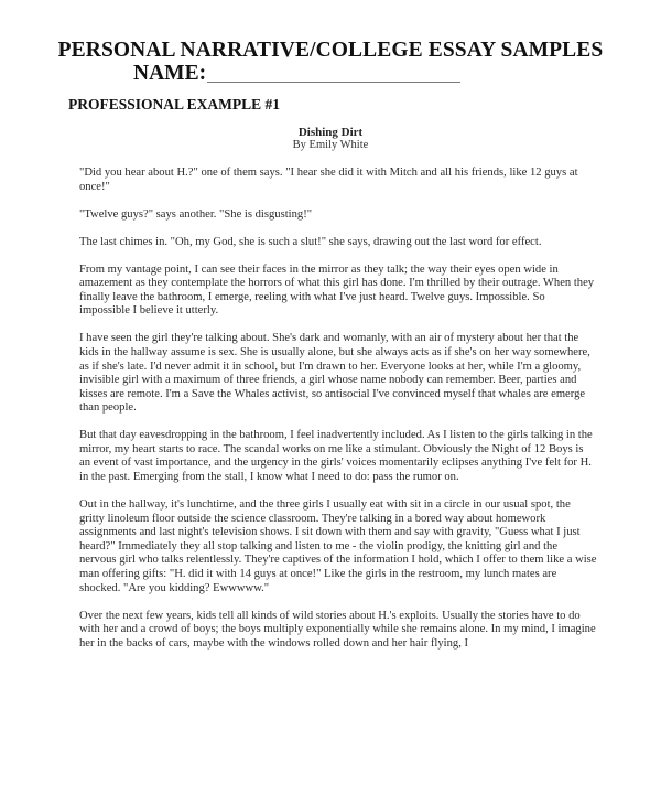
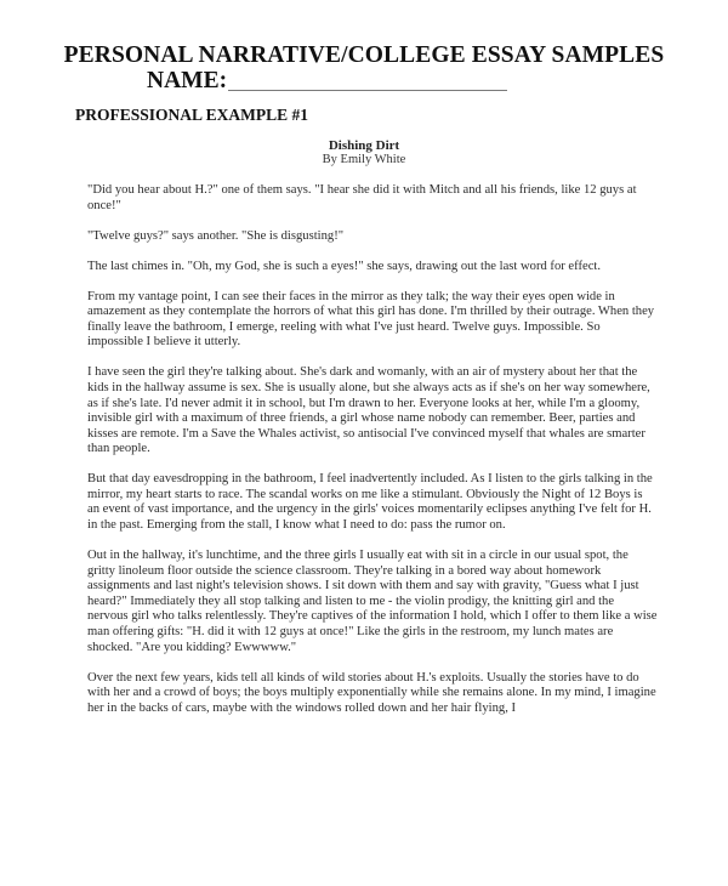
  PERSONAL NARRATIVE/COLLEGE ESSAY SAMPLES
  NAME:
  PROFESSIONAL EXAMPLE #1
  Dishing Dirt
  By Emily White
  "Did you hear about H.?" one of them says. "I hear she did it with Mitch and all his friends, like 12 guys at once!"
  "Twelve guys?" says another. "She is disgusting!"
- The last chimes in. "Oh, my God, she is such a slut!" she says, drawing out the last word for effect.
+ The last chimes in. "Oh, my God, she is such a eyes!" she says, drawing out the last word for effect.
  From my vantage point, I can see their faces in the mirror as they talk; the way their eyes open wide in amazement as they contemplate the horrors of what this girl has done. I'm thrilled by their outrage. When they finally leave the bathroom, I emerge, reeling with what I've just heard. Twelve guys. Impossible. So impossible I believe it utterly.
- I have seen the girl they're talking about. She's dark and womanly, with an air of mystery about her that the kids in the hallway assume is sex. She is usually alone, but she always acts as if she's on her way somewhere, as if she's late. I'd never admit it in school, but I'm drawn to her. Everyone looks at her, while I'm a gloomy, invisible girl with a maximum of three friends, a girl whose name nobody can remember. Beer, parties and kisses are remote. I'm a Save the Whales activist, so antisocial I've convinced myself that whales are emerge than people.
+ I have seen the girl they're talking about. She's dark and womanly, with an air of mystery about her that the kids in the hallway assume is sex. She is usually alone, but she always acts as if she's on her way somewhere, as if she's late. I'd never admit it in school, but I'm drawn to her. Everyone looks at her, while I'm a gloomy, invisible girl with a maximum of three friends, a girl whose name nobody can remember. Beer, parties and kisses are remote. I'm a Save the Whales activist, so antisocial I've convinced myself that whales are smarter than people.
  But that day eavesdropping in the bathroom, I feel inadvertently included. As I listen to the girls talking in the mirror, my heart starts to race. The scandal works on me like a stimulant. Obviously the Night of 12 Boys is an event of vast importance, and the urgency in the girls' voices momentarily eclipses anything I've felt for H. in the past. Emerging from the stall, I know what I need to do: pass the rumor on.
- Out in the hallway, it's lunchtime, and the three girls I usually eat with sit in a circle in our usual spot, the gritty linoleum floor outside the science classroom. They're talking in a bored way about homework assignments and last night's television shows. I sit down with them and say with gravity, "Guess what I just heard?" Immediately they all stop talking and listen to me - the violin prodigy, the knitting girl and the nervous girl who talks relentlessly. They're captives of the information I hold, which I offer to them like a wise man offering gifts: "H. did it with 14 guys at once!" Like the girls in the restroom, my lunch mates are shocked. "Are you kidding? Ewwwww."
+ Out in the hallway, it's lunchtime, and the three girls I usually eat with sit in a circle in our usual spot, the gritty linoleum floor outside the science classroom. They're talking in a bored way about homework assignments and last night's television shows. I sit down with them and say with gravity, "Guess what I just heard?" Immediately they all stop talking and listen to me - the violin prodigy, the knitting girl and the nervous girl who talks relentlessly. They're captives of the information I hold, which I offer to them like a wise man offering gifts: "H. did it with 12 guys at once!" Like the girls in the restroom, my lunch mates are shocked. "Are you kidding? Ewwwww."
  Over the next few years, kids tell all kinds of wild stories about H.'s exploits. Usually the stories have to do with her and a crowd of boys; the boys multiply exponentially while she remains alone. In my mind, I imagine her in the backs of cars, maybe with the windows rolled down and her hair flying, I
